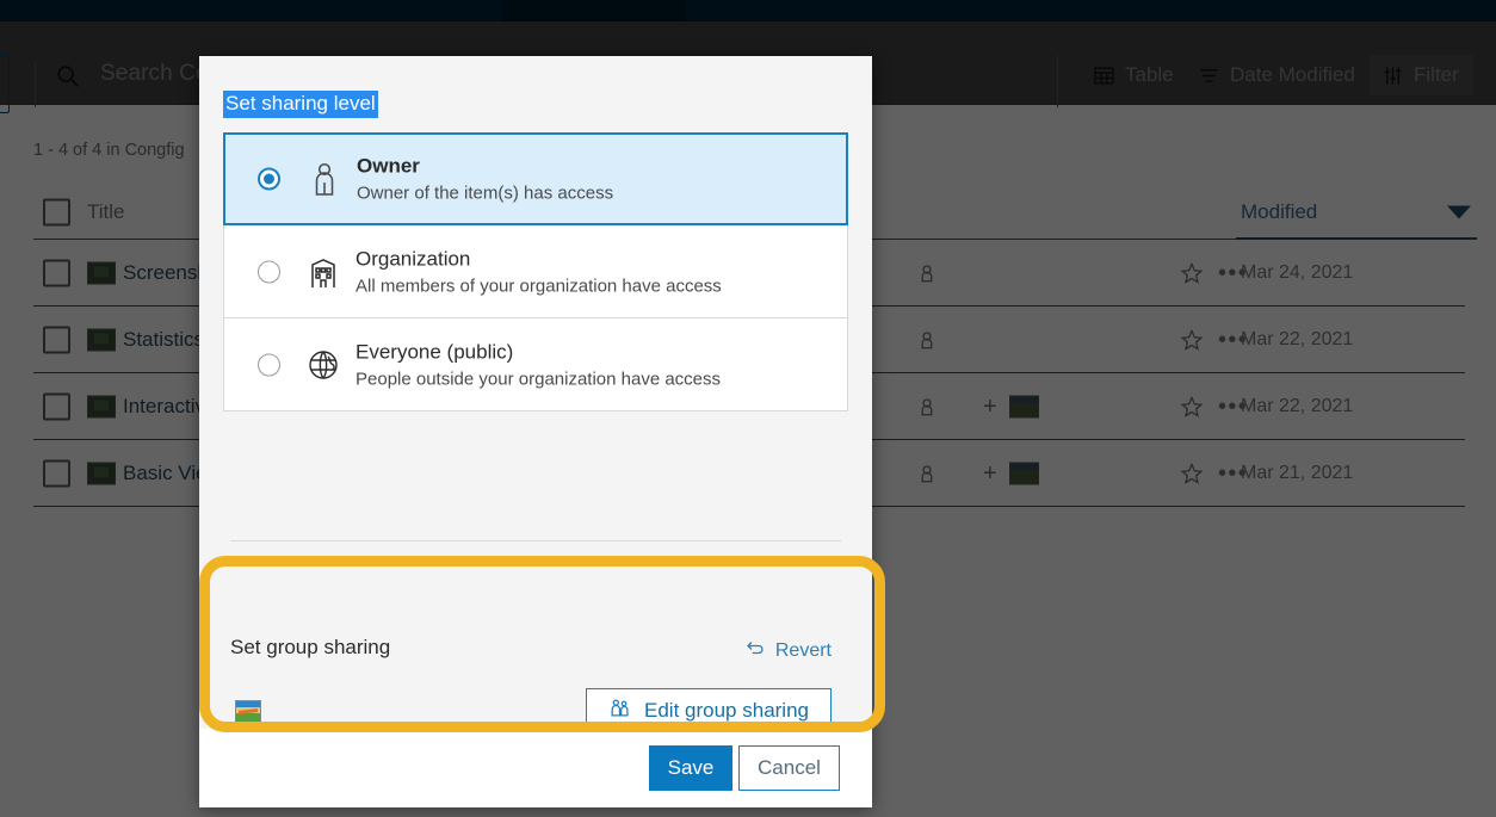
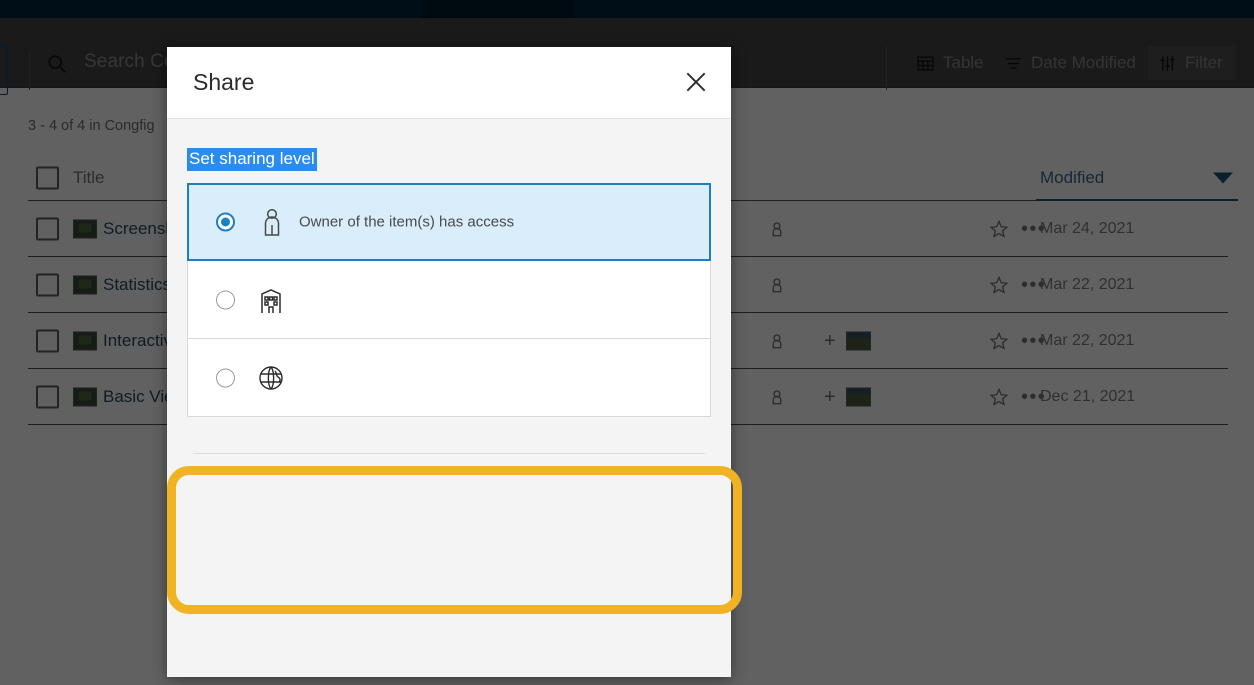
  Table
  Date Modified
- 1 - 4 of 4 in Congfig
+ 3 - 4 of 4 in Congfig
  Title
  Modified
  Screens
  •••
  Mar 24, 2021
  Statistic
  •••
  Mar 22, 2021
  Interacti
  +
  •••
  Mar 22, 2021
  Basic Vi
  +
  •••
- Mar 21, 2021
+ Dec 21, 2021
+ Share
  Set sharing level
- Owner
  Owner of the item(s) has access
- Organization
- All members of your organization have access
- Everyone (public)
- People outside your organization have access
- Set group sharing
- Revert
- Edit group sharing
- Save
- Cancel
